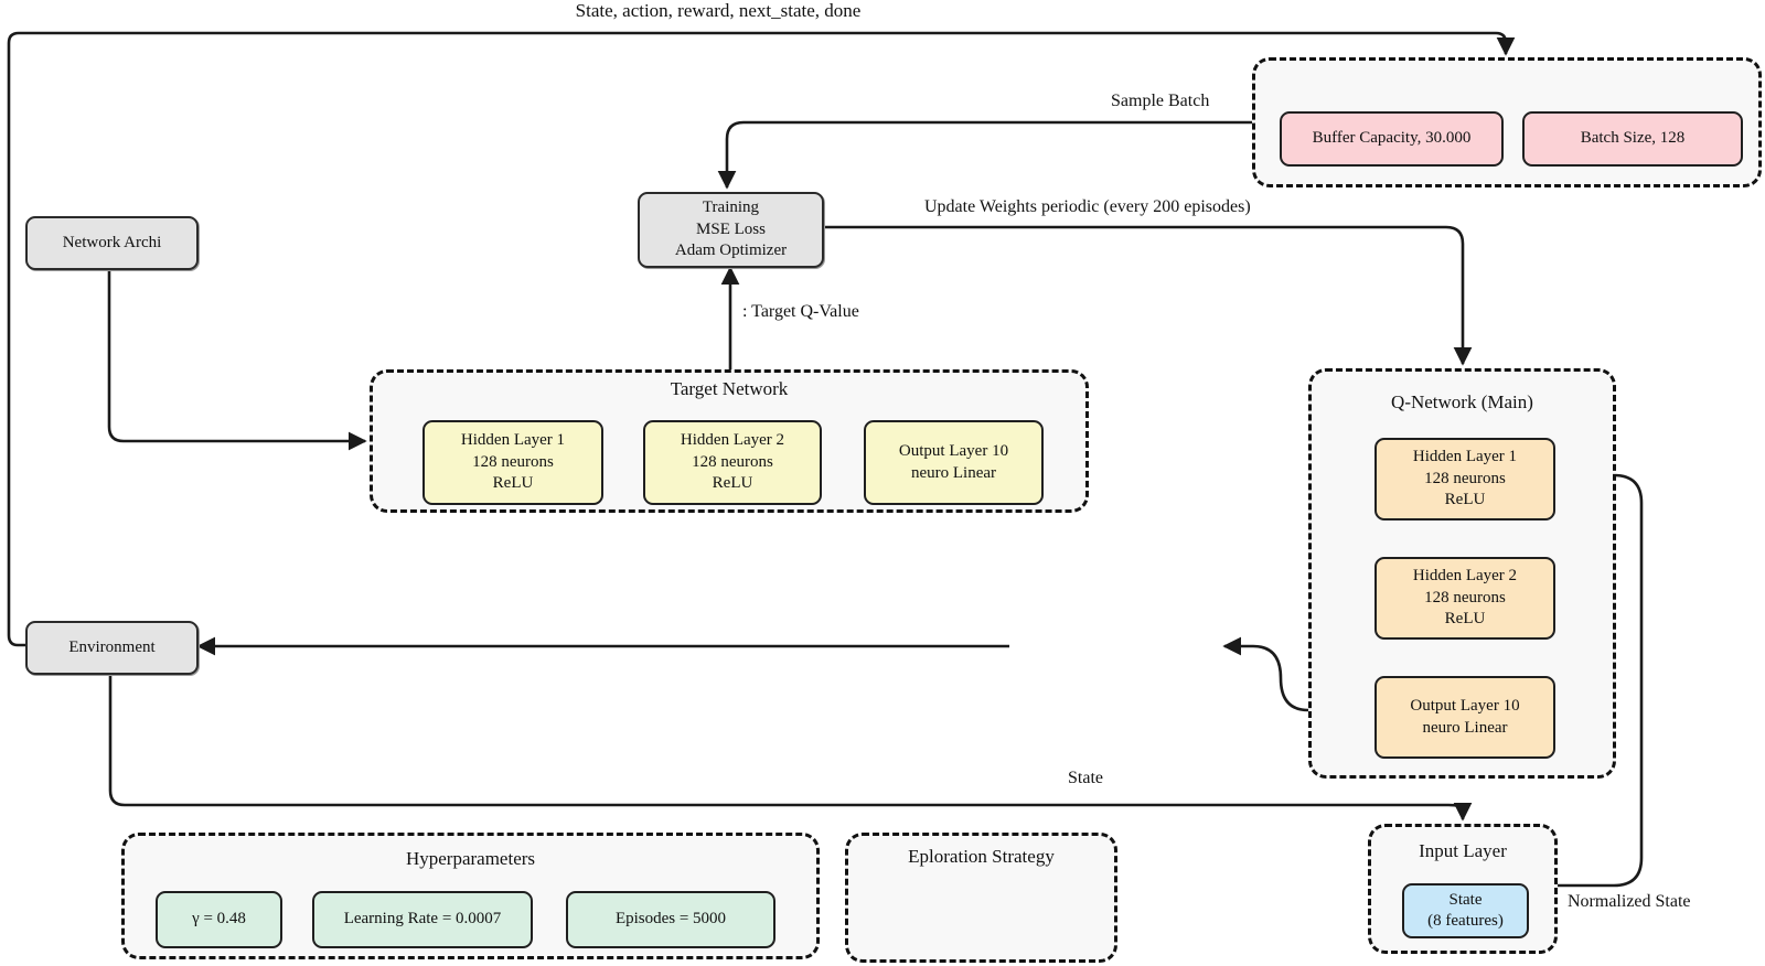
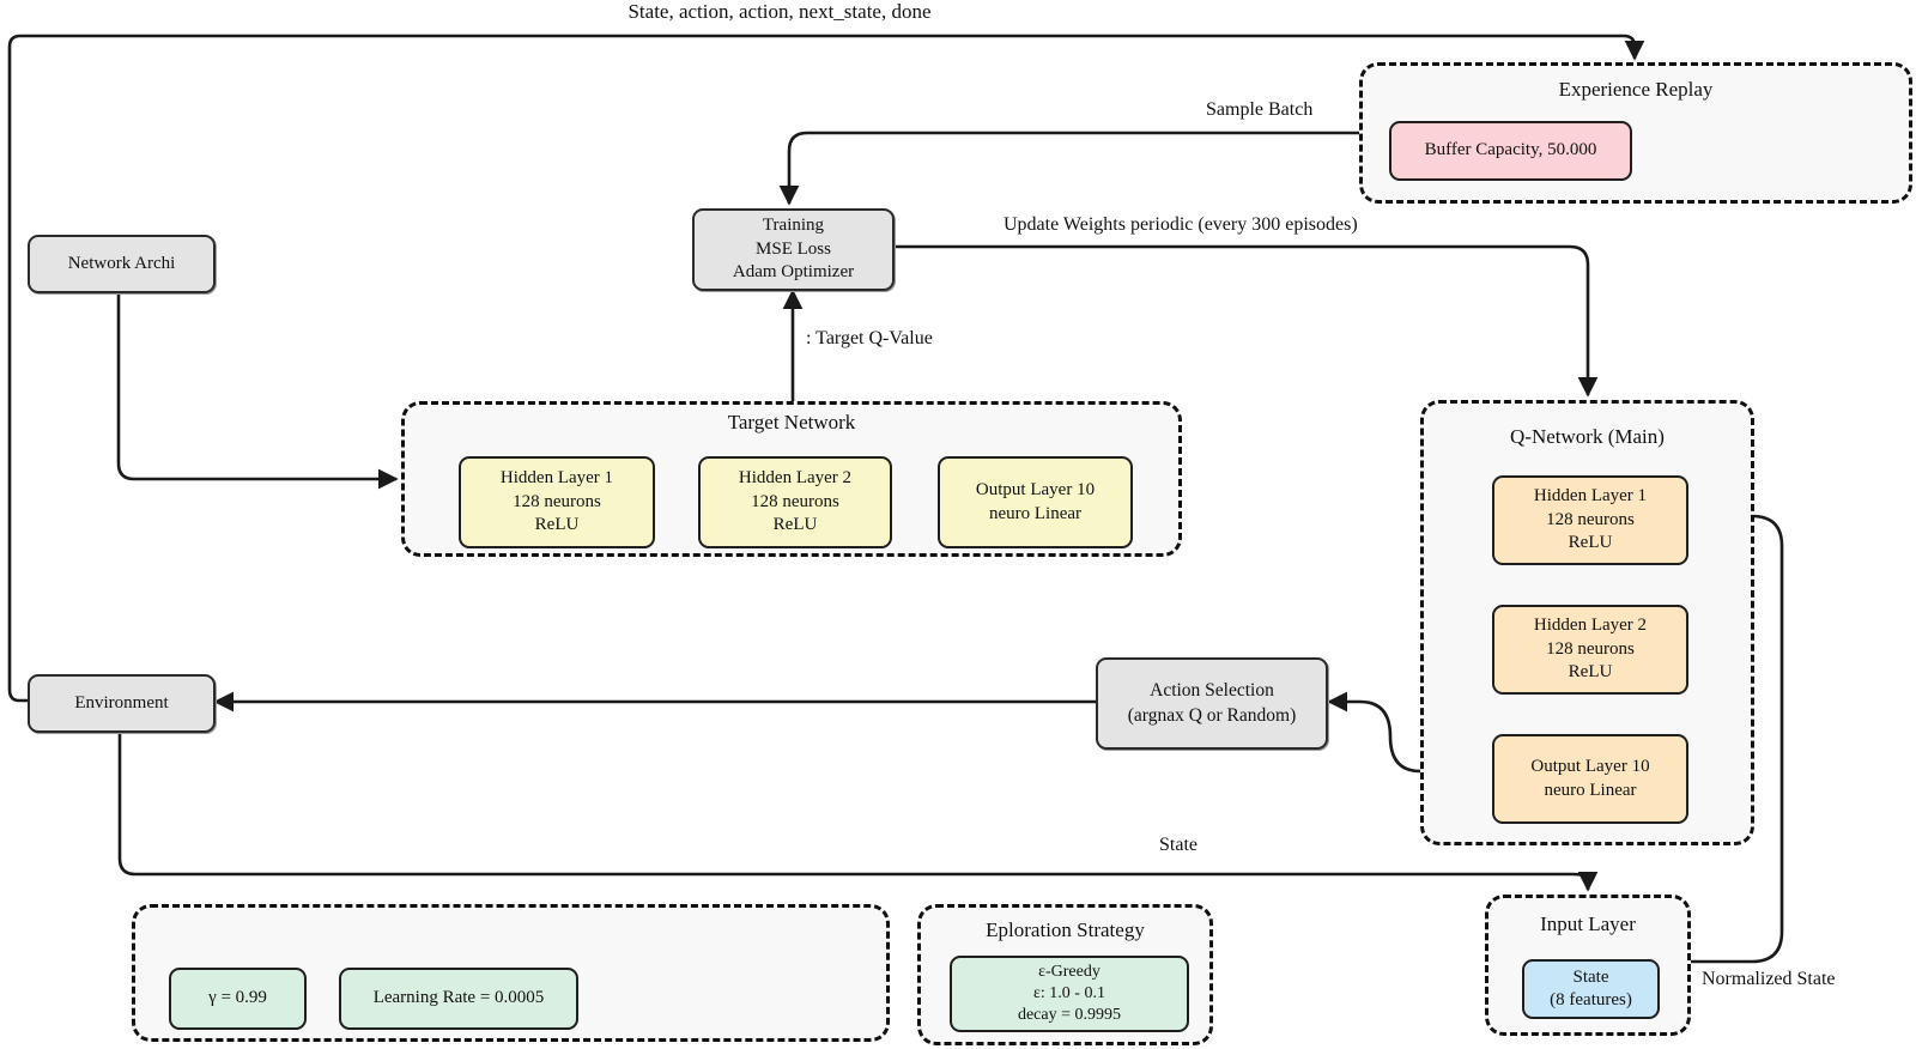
- State, action, reward, next_state, done
+ State, action, action, next_state, done
  Sample Batch
- Update Weights periodic (every 200 episodes)
+ Update Weights periodic (every 300 episodes)
  : Target Q-Value
  State
  Normalized State
  Network Archi
  Environment
  Training
  MSE Loss
  Adam Optimizer
+ Action Selection
+ (argnax Q or Random)
+ Experience Replay
- Buffer Capacity, 30.000
+ Buffer Capacity, 50.000
- Batch Size, 128
  Target Network
  Hidden Layer 1
  128 neurons
  ReLU
  Hidden Layer 2
  128 neurons
  ReLU
  Output Layer 10
  neuro Linear
  Q-Network (Main)
  Hidden Layer 1
  128 neurons
  ReLU
  Hidden Layer 2
  128 neurons
  ReLU
  Output Layer 10
  neuro Linear
  Input Layer
  State
  (8 features)
- Hyperparameters
- γ = 0.48
+ γ = 0.99
- Learning Rate = 0.0007
+ Learning Rate = 0.0005
- Episodes = 5000
  Eploration Strategy
+ ε-Greedy
+ ε: 1.0 - 0.1
+ decay = 0.9995
